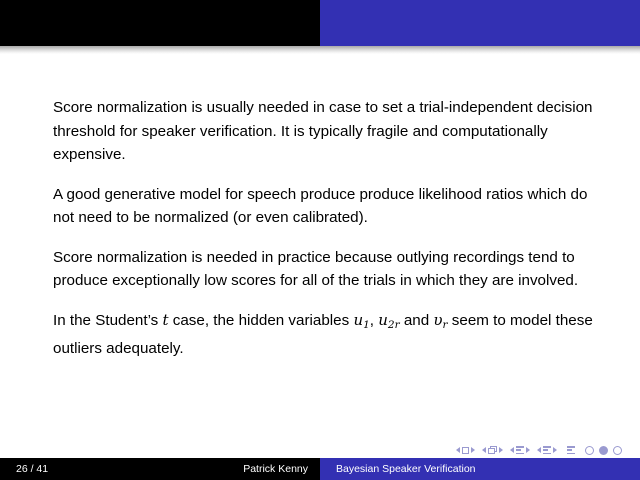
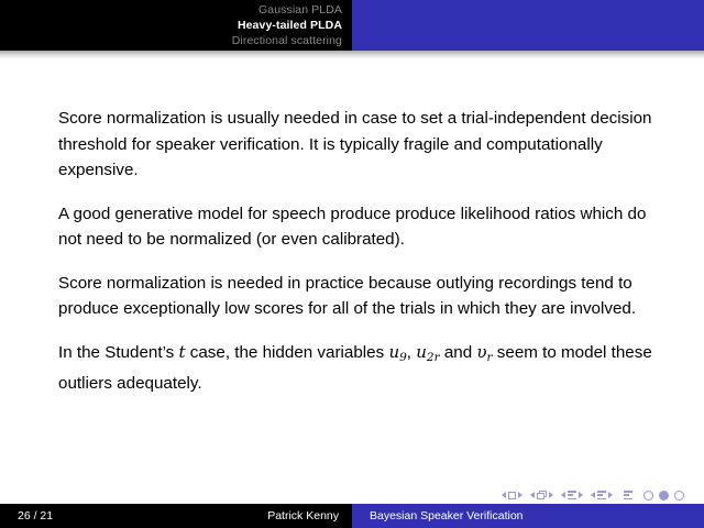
+ Gaussian PLDA
+ Heavy-tailed PLDA
+ Directional scattering
  Score normalization is usually needed in case to set a trial-independent decision threshold for speaker verification. It is typically fragile and computationally expensive.
  A good generative model for speech produce produce likelihood ratios which do not need to be normalized (or even calibrated).
  Score normalization is needed in practice because outlying recordings tend to produce exceptionally low scores for all of the trials in which they are involved.
- In the Student’s t case, the hidden variables u1, u2r and υr seem to model these outliers adequately.
+ In the Student’s t case, the hidden variables u9, u2r and υr seem to model these outliers adequately.
- 26 / 41
+ 26 / 21
  Patrick Kenny
  Bayesian Speaker Verification
